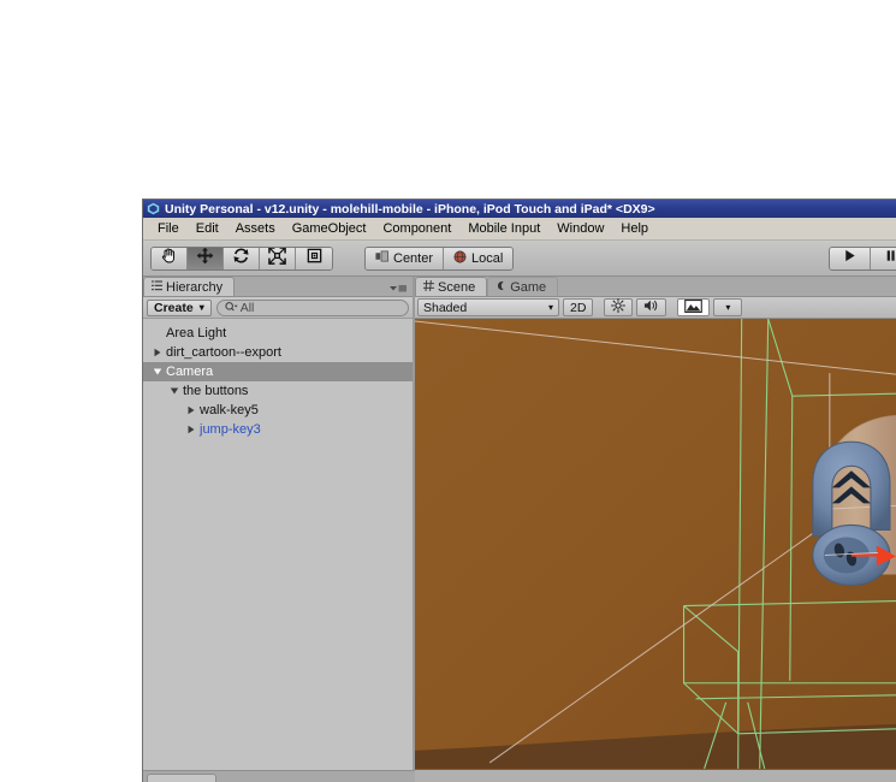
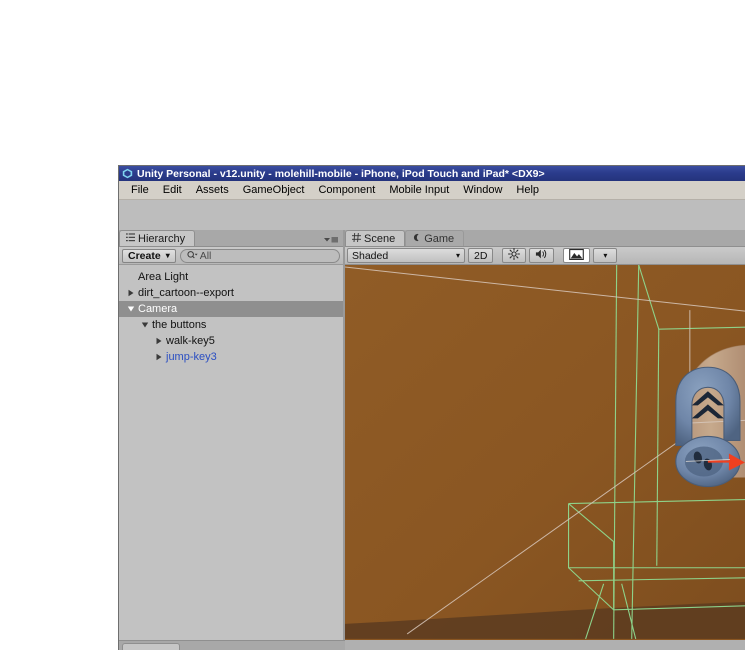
  Unity Personal - v12.unity - molehill-mobile - iPhone, iPod Touch and iPad* <DX9>
  File
  Edit
  Assets
  GameObject
  Component
  Mobile Input
  Window
  Help
- Center
- Local
  Hierarchy
  Create
  ▾
  All
  Area Light
  dirt_cartoon--export
  Camera
  the buttons
  walk-key5
  jump-key3
  Scene
  Game
  Shaded
  ▾
  2D
  ▾
